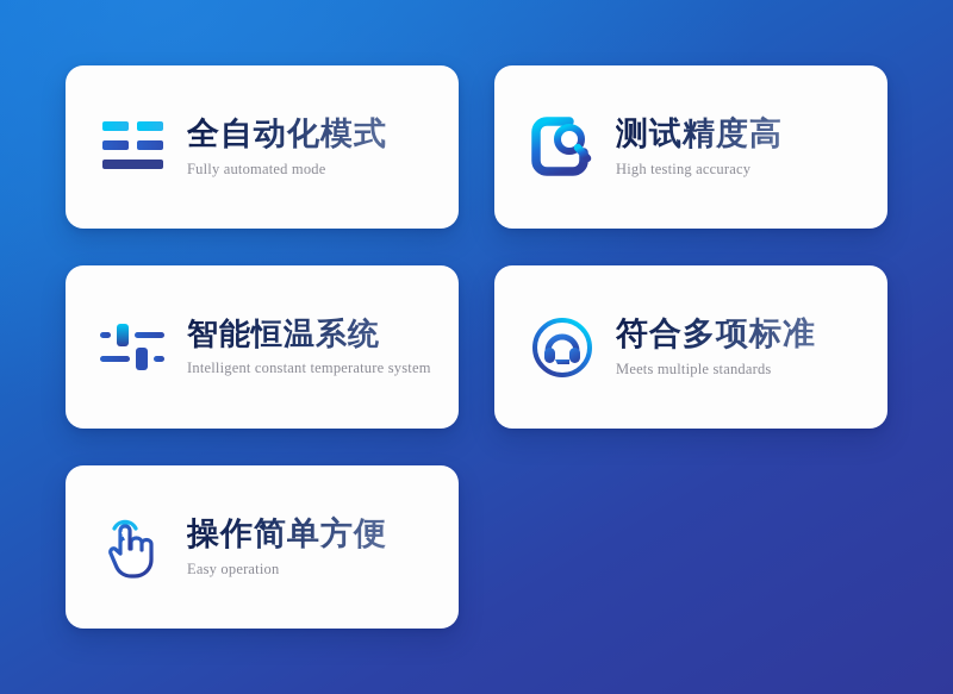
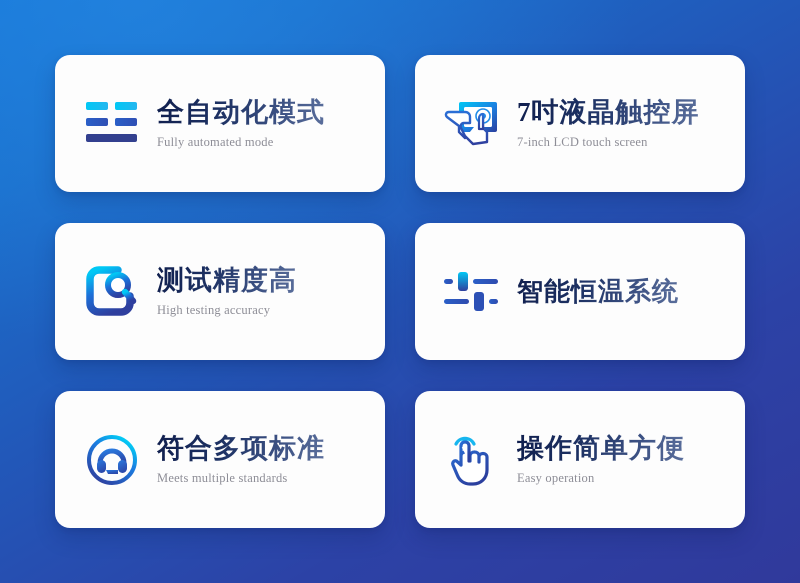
  全自动化模式
  Fully automated mode
+ 7吋液晶触控屏
+ 7-inch LCD touch screen
  测试精度高
  High testing accuracy
  智能恒温系统
- Intelligent constant temperature system
  符合多项标准
  Meets multiple standards
  操作简单方便
  Easy operation
